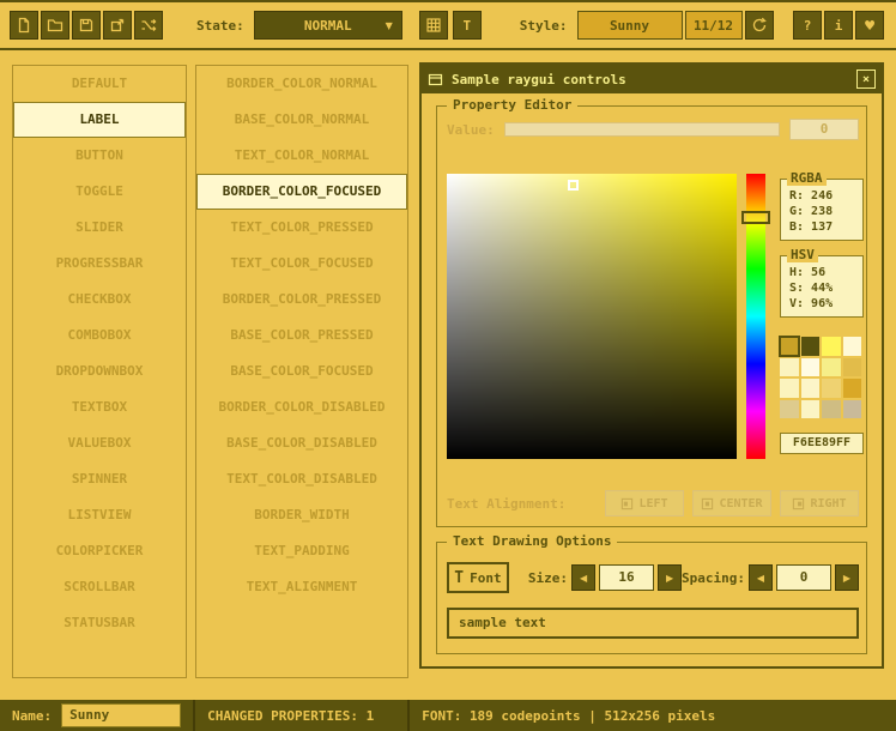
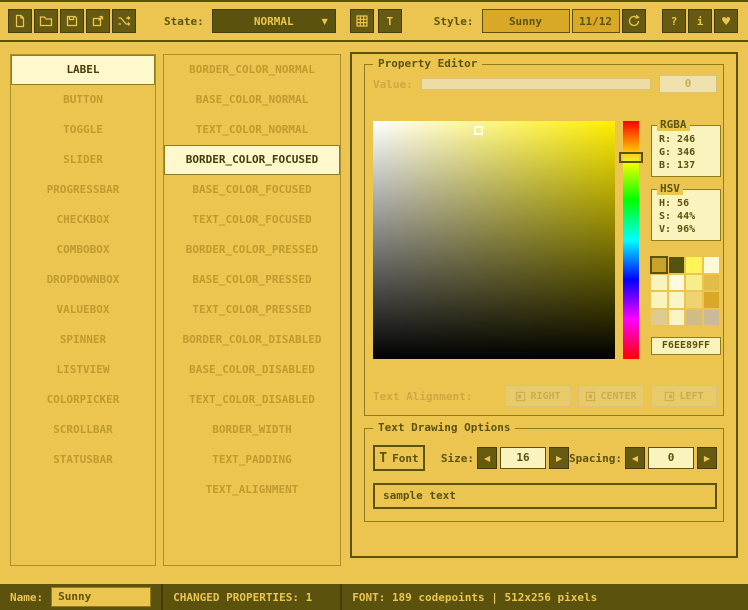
  State:
  NORMAL
  ▼
  T
  Style:
  Sunny
  11/12
  ?
  i
  ♥
- DEFAULT
  LABEL
  BUTTON
  TOGGLE
  SLIDER
  PROGRESSBAR
  CHECKBOX
  COMBOBOX
  DROPDOWNBOX
- TEXTBOX
  VALUEBOX
  SPINNER
  LISTVIEW
  COLORPICKER
  SCROLLBAR
  STATUSBAR
  BORDER_COLOR_NORMAL
  BASE_COLOR_NORMAL
  TEXT_COLOR_NORMAL
  BORDER_COLOR_FOCUSED
- TEXT_COLOR_PRESSED
+ BASE_COLOR_FOCUSED
  TEXT_COLOR_FOCUSED
  BORDER_COLOR_PRESSED
  BASE_COLOR_PRESSED
- BASE_COLOR_FOCUSED
+ TEXT_COLOR_PRESSED
  BORDER_COLOR_DISABLED
  BASE_COLOR_DISABLED
  TEXT_COLOR_DISABLED
  BORDER_WIDTH
  TEXT_PADDING
  TEXT_ALIGNMENT
- Sample raygui controls
- ×
  Property Editor
  Value:
  0
  RGBA
  R: 246
- G: 238
+ G: 346
  B: 137
  HSV
  H: 56
  S: 44%
  V: 96%
  F6EE89FF
  Text Alignment:
- LEFT
+ RIGHT
  CENTER
- RIGHT
+ LEFT
  Text Drawing Options
  T
  Font
  Size:
  ◀
  16
  ▶
  Spacing:
  ◀
  0
  ▶
  sample text
  Name:
  Sunny
  CHANGED PROPERTIES: 1
  FONT: 189 codepoints | 512x256 pixels
